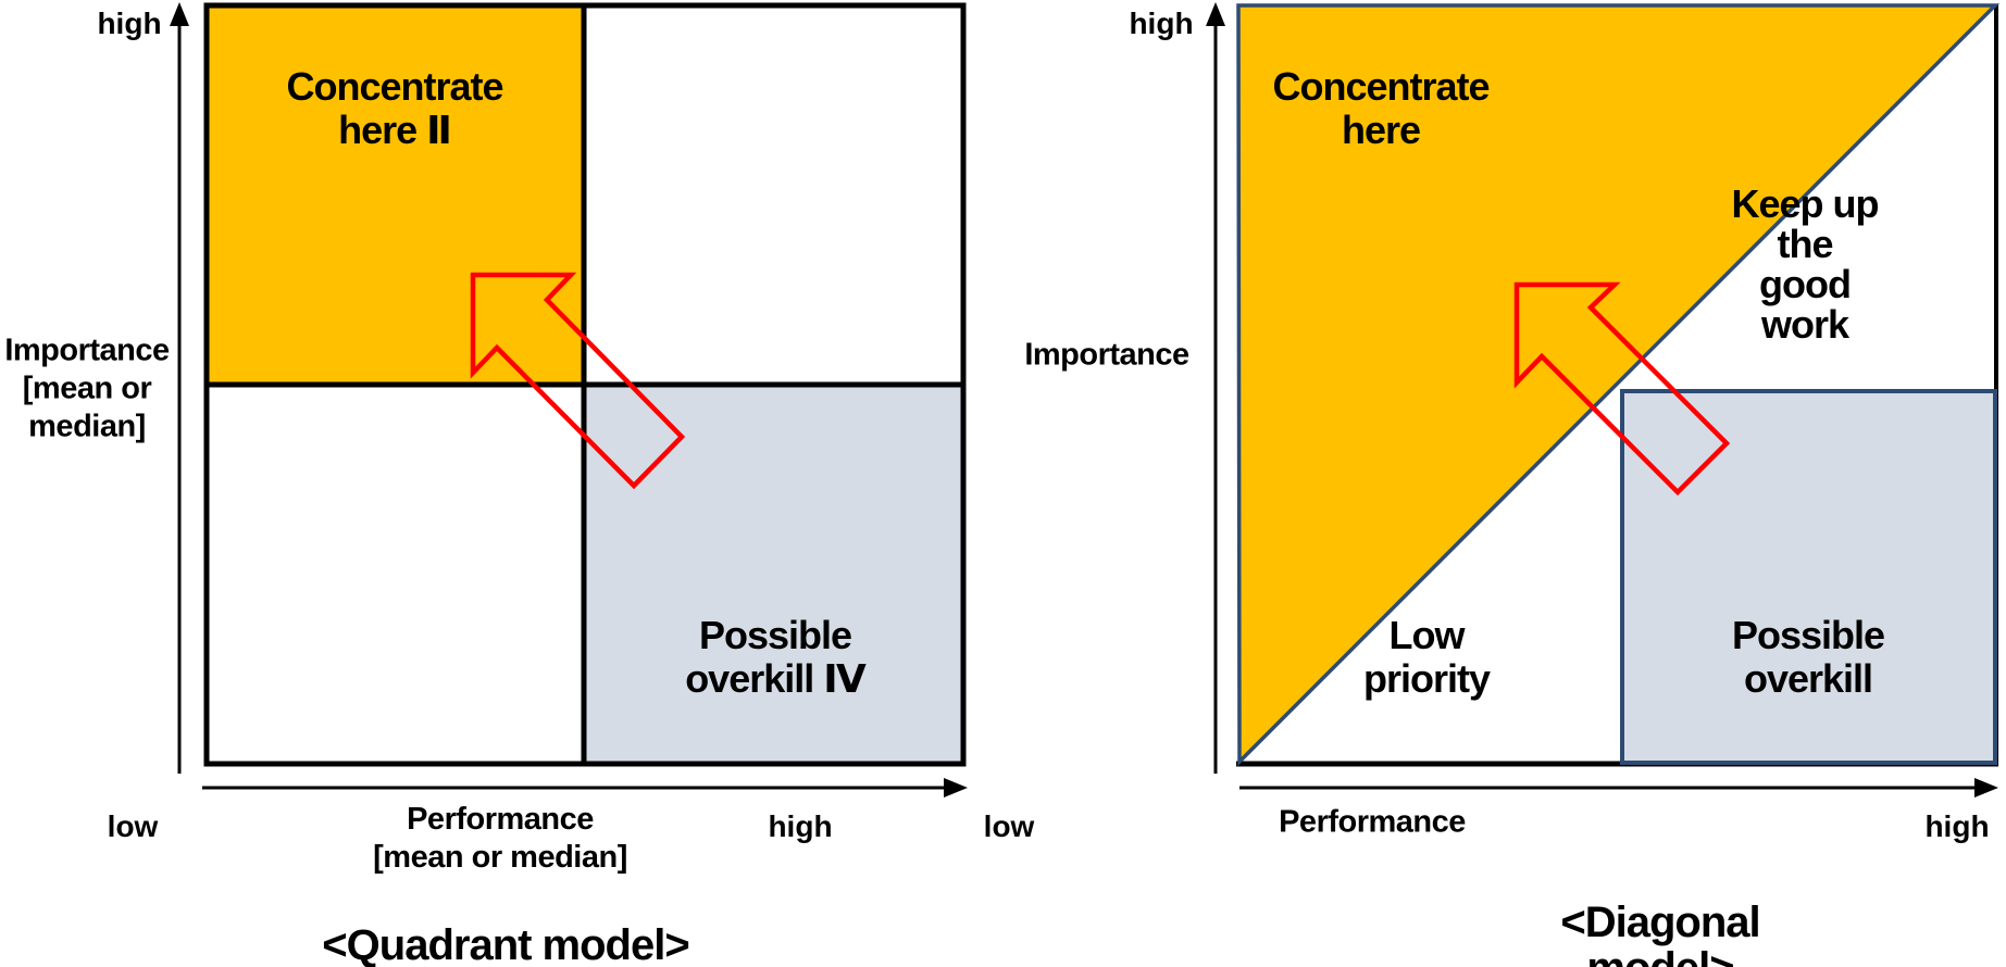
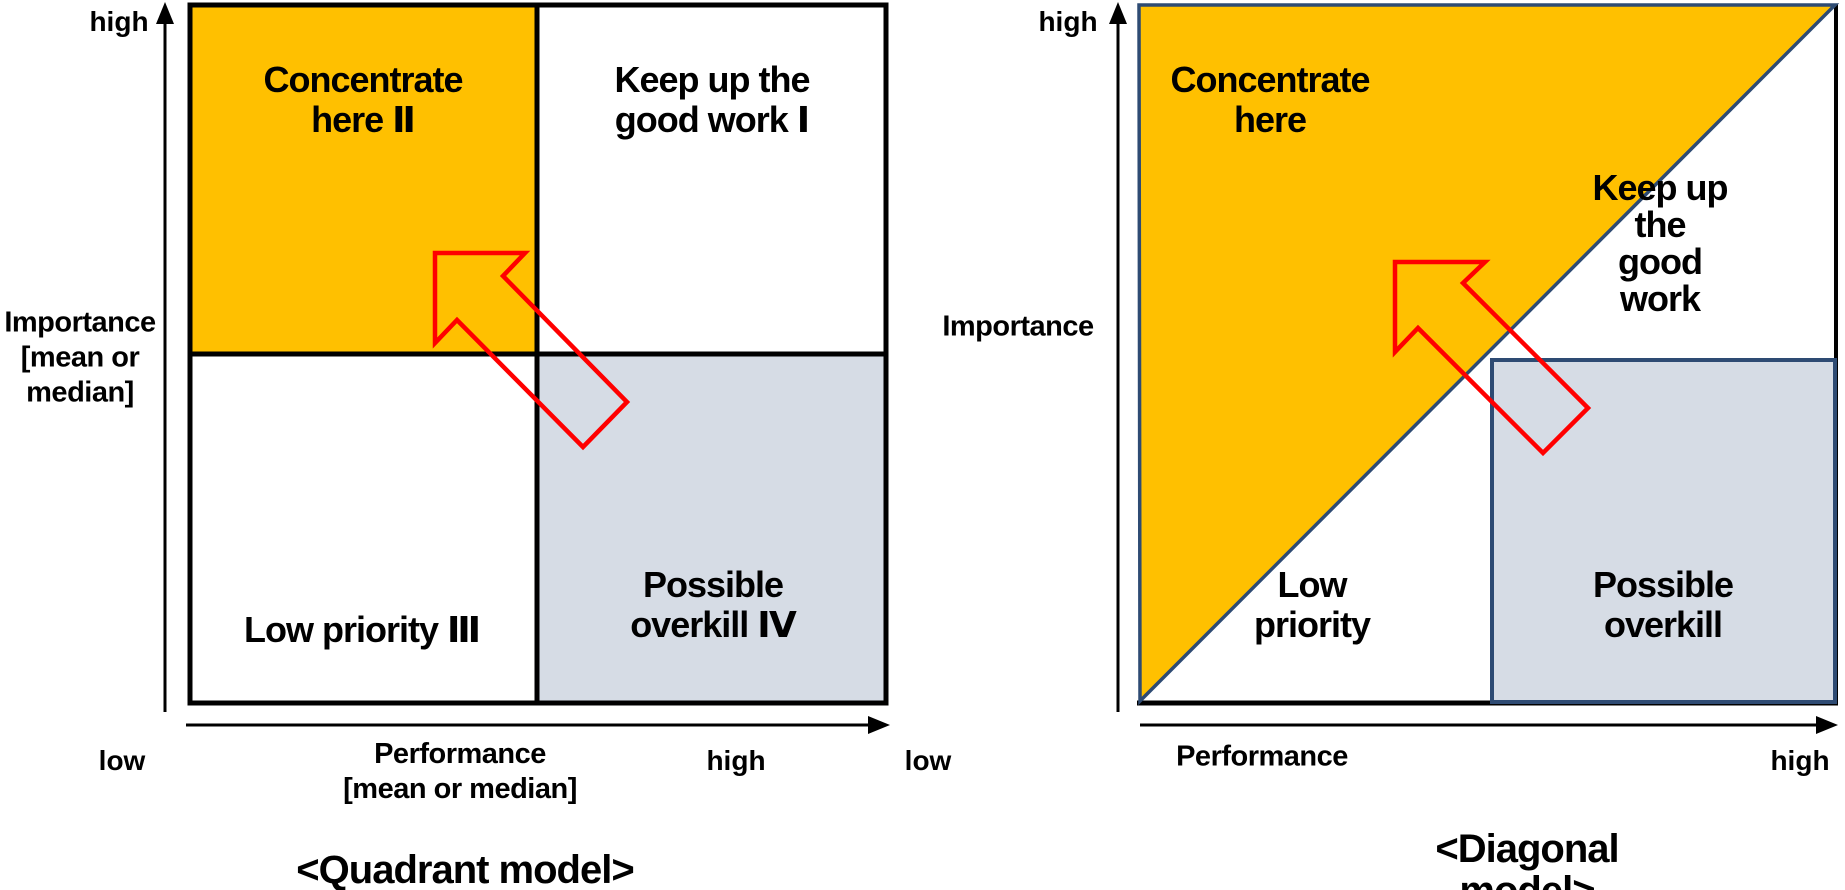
  Concentrate
  here Ⅱ
+ Keep up the
+ good work Ⅰ
+ Low priority Ⅲ
  Possible
  overkill Ⅳ
  high
  Importance
  [mean or
  median]
  low
  Performance
  [mean or median]
  high
  <Quadrant model>
  Concentrate
  here
  Keep up
  the
  good
  work
  Low
  priority
  Possible
  overkill
  high
  Importance
  low
  Performance
  high
